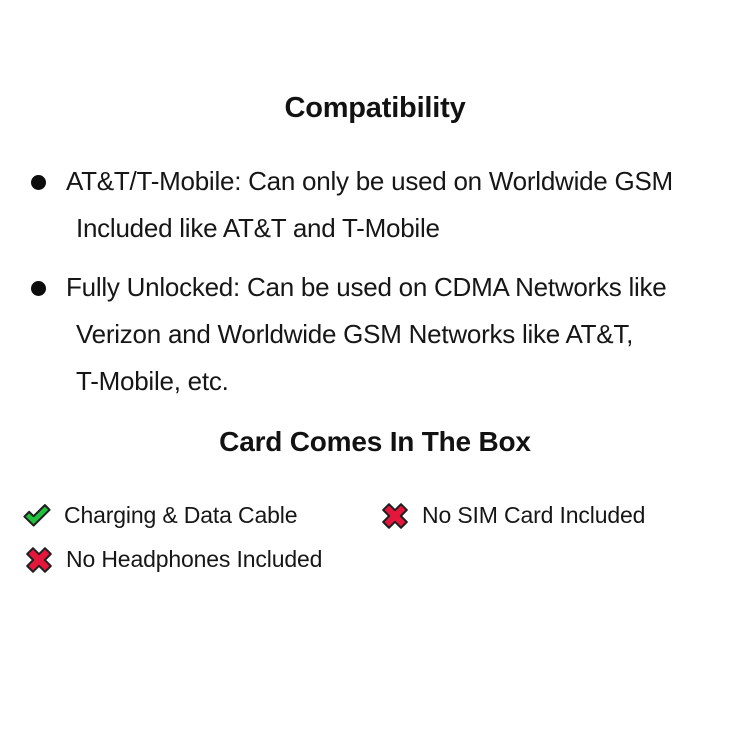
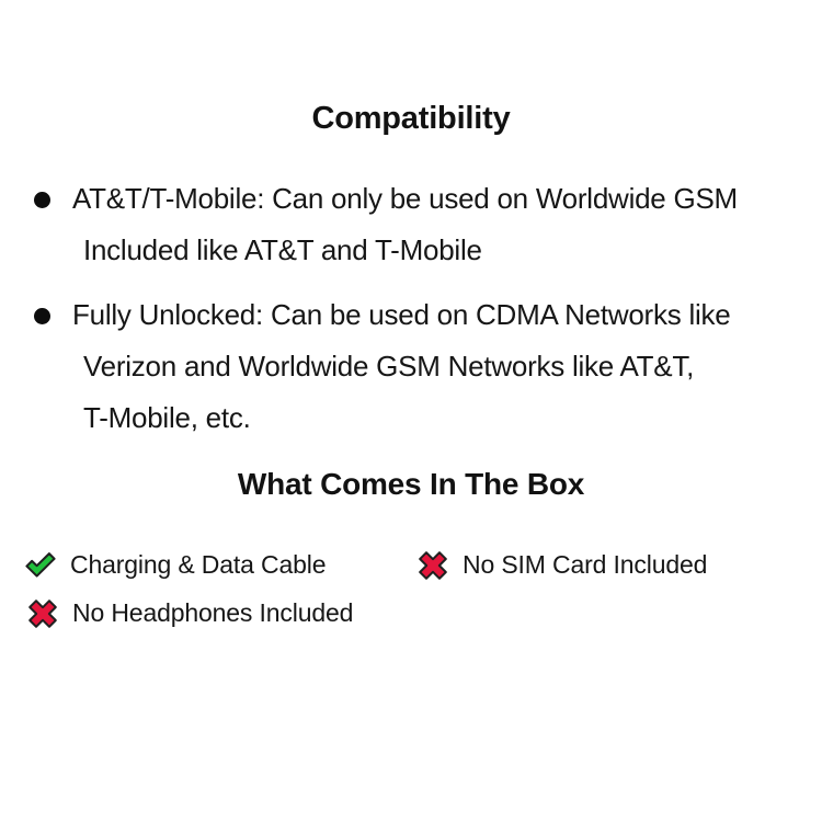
  Compatibility
  AT&T/T-Mobile: Can only be used on Worldwide GSM
  Included like AT&T and T-Mobile
  Fully Unlocked: Can be used on CDMA Networks like
  Verizon and Worldwide GSM Networks like AT&T,
  T-Mobile, etc.
- Card Comes In The Box
+ What Comes In The Box
  Charging & Data Cable
  No SIM Card Included
  No Headphones Included
